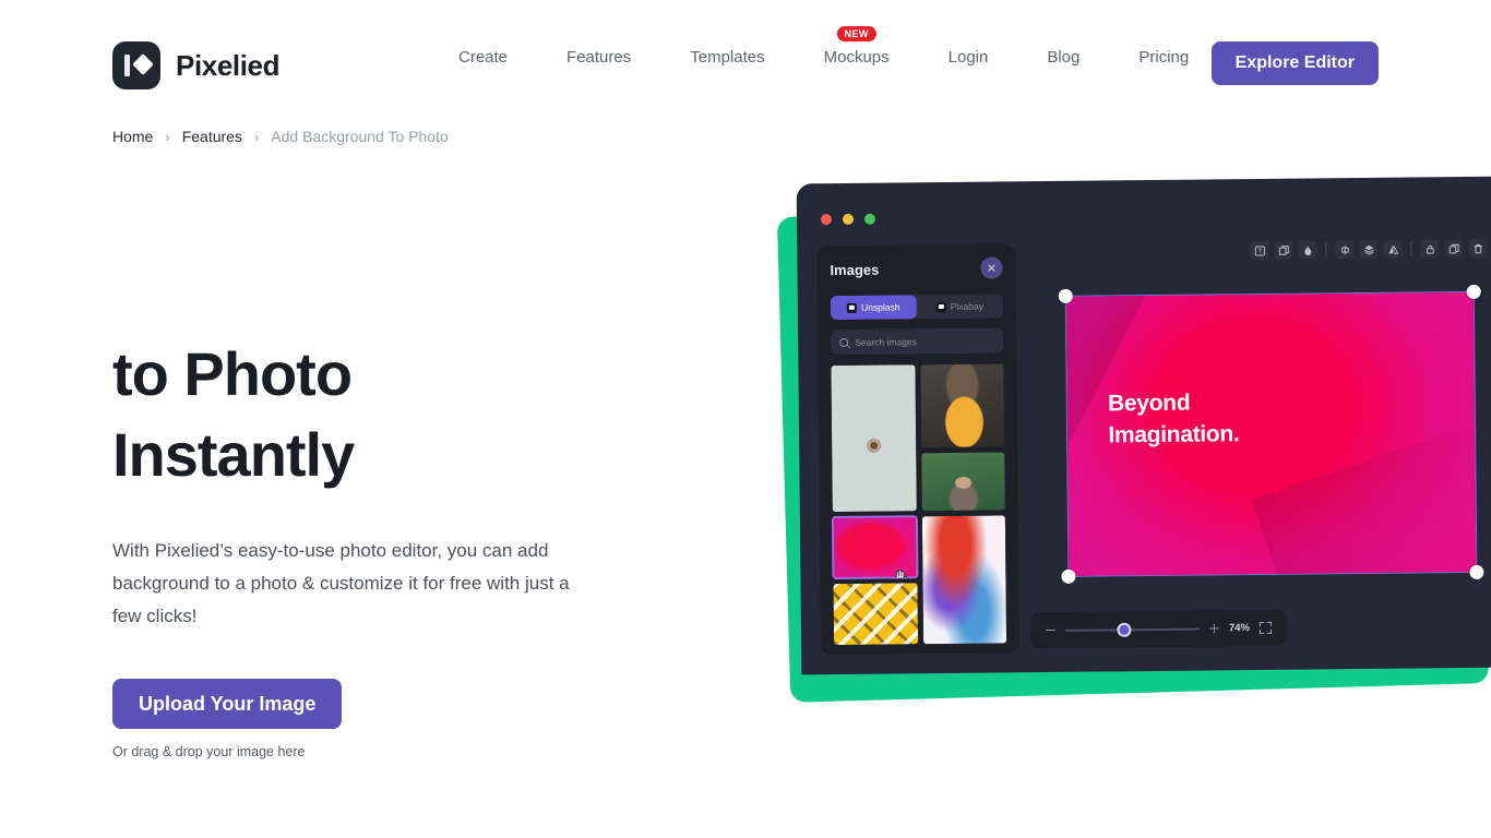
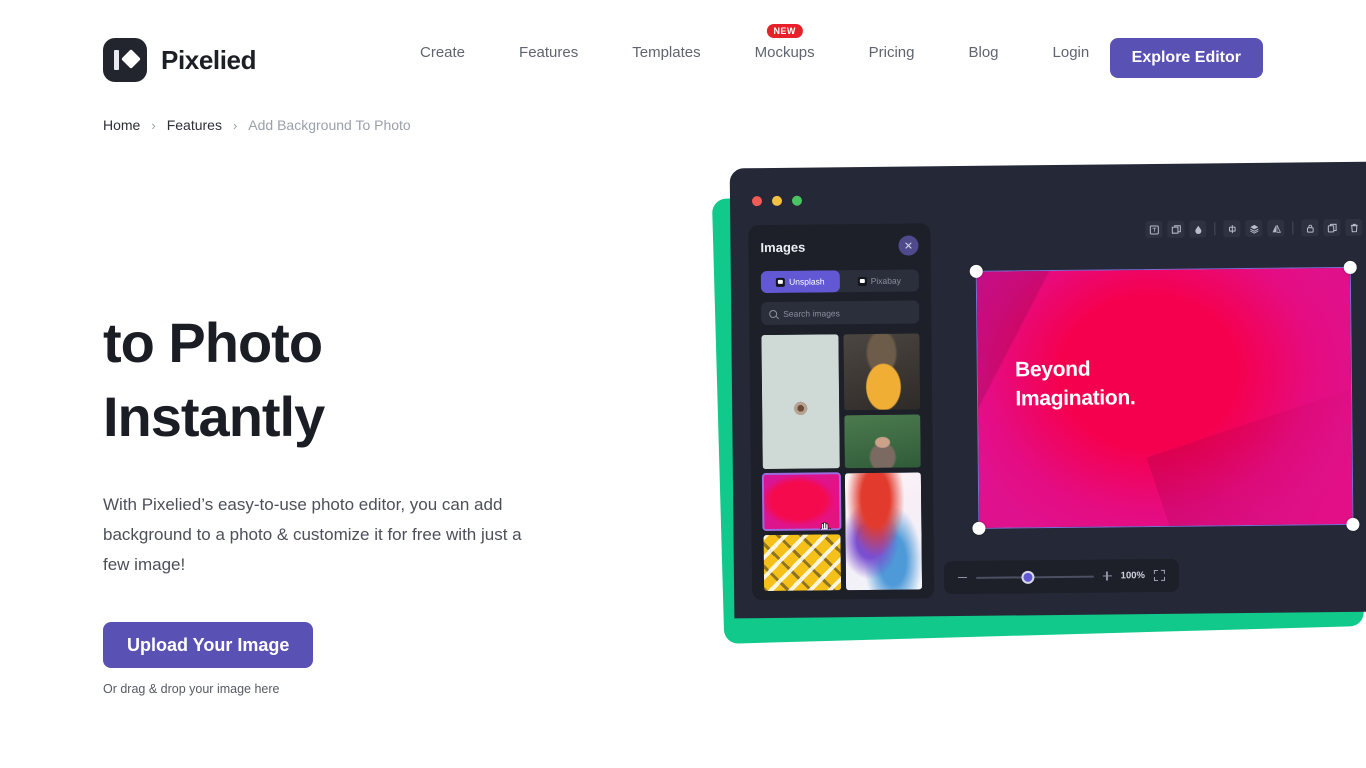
  Pixelied
  Create
  Features
  Templates
  NEW
  Mockups
- Login
+ Pricing
  Blog
- Pricing
+ Login
  Explore Editor
  Home
  ›
  Features
  ›
  Add Background To Photo
  to Photo
  Instantly
- With Pixelied’s easy-to-use photo editor, you can add background to a photo & customize it for free with just a few clicks!
+ With Pixelied’s easy-to-use photo editor, you can add background to a photo & customize it for free with just a few image!
  Upload Your Image
  Or drag & drop your image here
  Images
  ✕
  Unsplash
  Pixabay
  Search images
  Beyond
  Imagination.
- 74%
+ 100%
